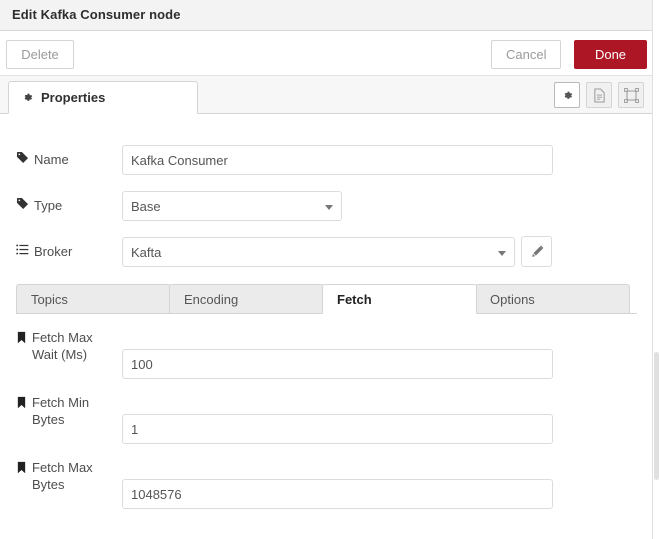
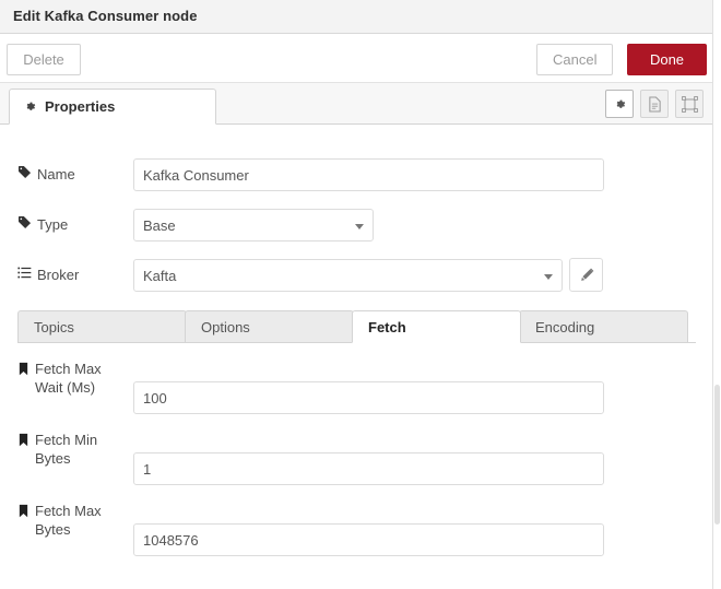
  Edit Kafka Consumer node
  Delete
  Cancel
  Done
  Properties
  Name
  Kafka Consumer
  Type
  Base
  Broker
  Kafta
  Topics
- Encoding
+ Options
  Fetch
- Options
+ Encoding
  Fetch Max
  Wait (Ms)
  100
  Fetch Min
  Bytes
  1
  Fetch Max
  Bytes
  1048576
